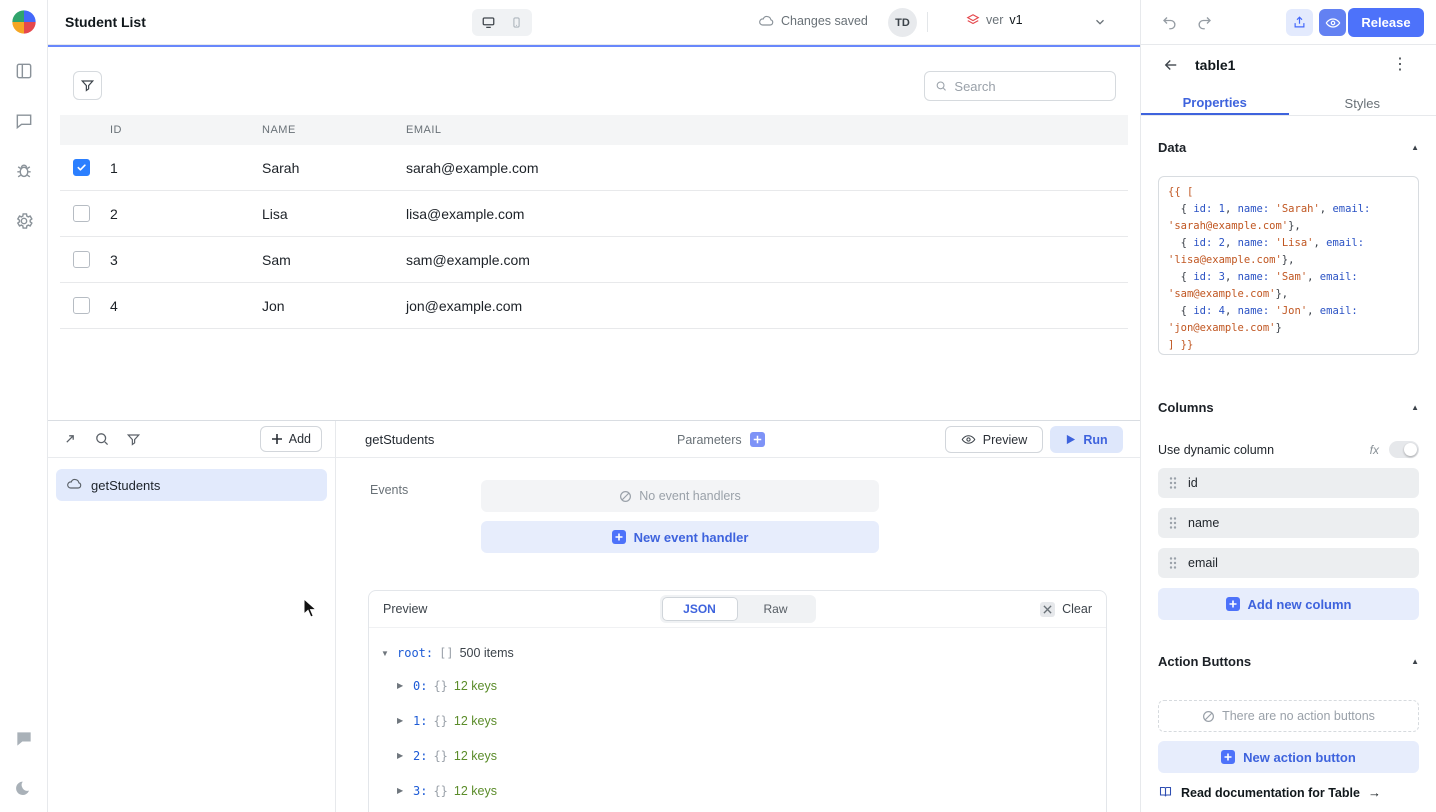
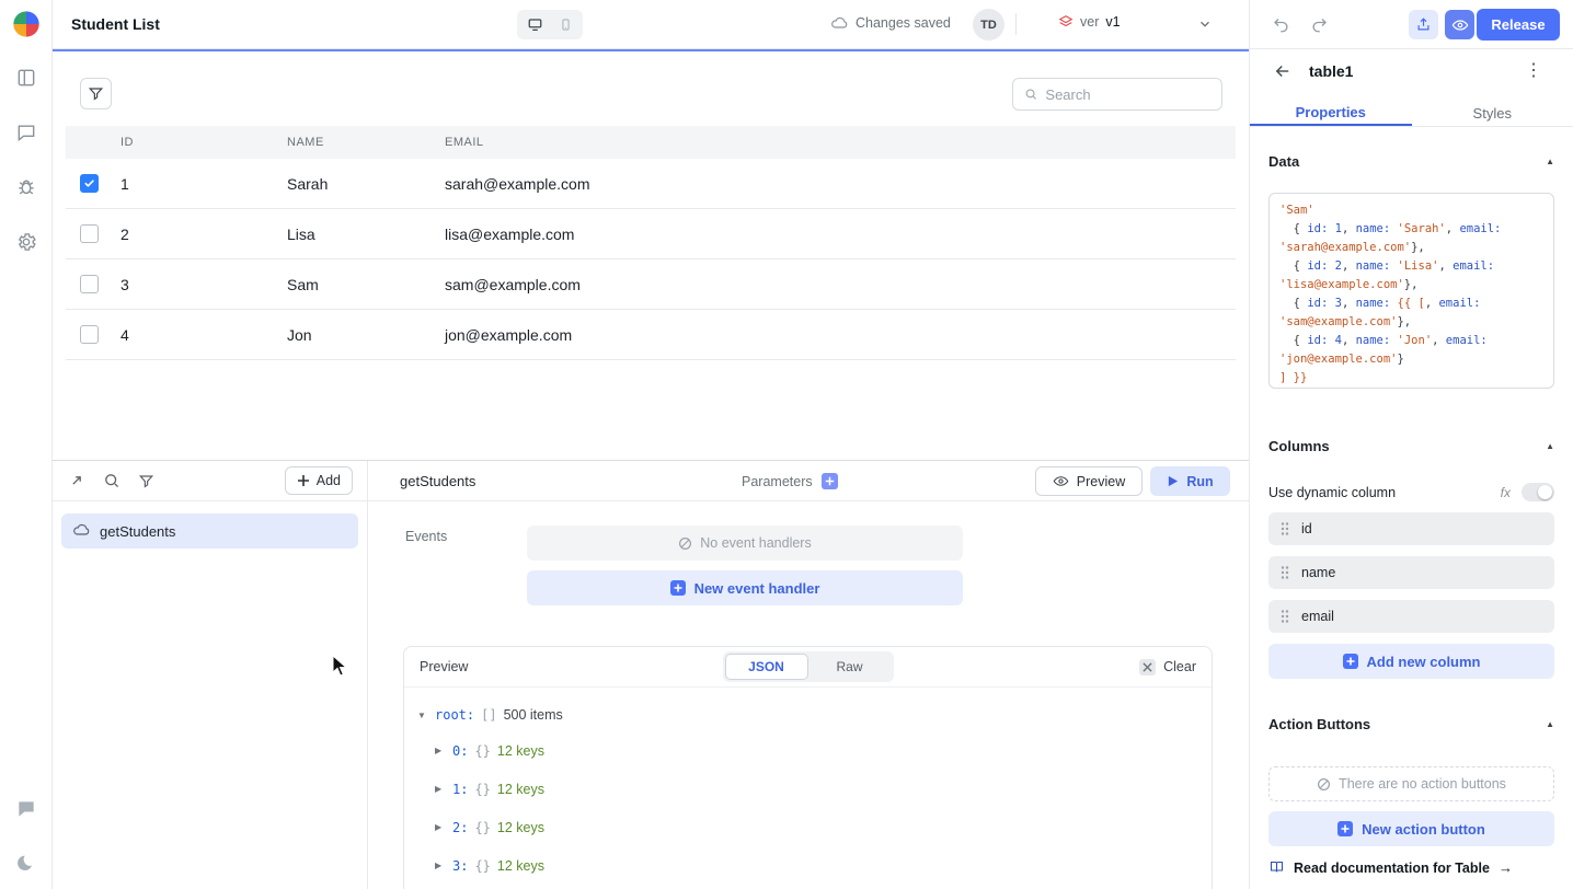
  Student List
  Changes saved
  TD
  ver
  v1
  Release
  Search
  ID
  NAME
  EMAIL
  1
  Sarah
  sarah@example.com
  2
  Lisa
  lisa@example.com
  3
  Sam
  sam@example.com
  4
  Jon
  jon@example.com
  Add
  getStudents
  getStudents
  Parameters
  Preview
  Run
  Events
  No event handlers
  New event handler
  Preview
  JSON
  Raw
  Clear
  root:
  []
  500 items
  0:
  {}
  12 keys
  1:
  {}
  12 keys
  2:
  {}
  12 keys
  3:
  {}
  12 keys
  table1
  Properties
  Styles
  Data
- {{ [
+ 'Sam'
  { id: 1, name: 'Sarah', email: 'sarah@example.com'},
  { id: 2, name: 'Lisa', email: 'lisa@example.com'},
- { id: 3, name: 'Sam', email: 'sam@example.com'},
+ { id: 3, name: {{ [, email: 'sam@example.com'},
  { id: 4, name: 'Jon', email: 'jon@example.com'}
  ] }}
  Columns
  Use dynamic column
  fx
  id
  name
  email
  Add new column
  Action Buttons
  There are no action buttons
  New action button
  Read documentation for Table
  →
